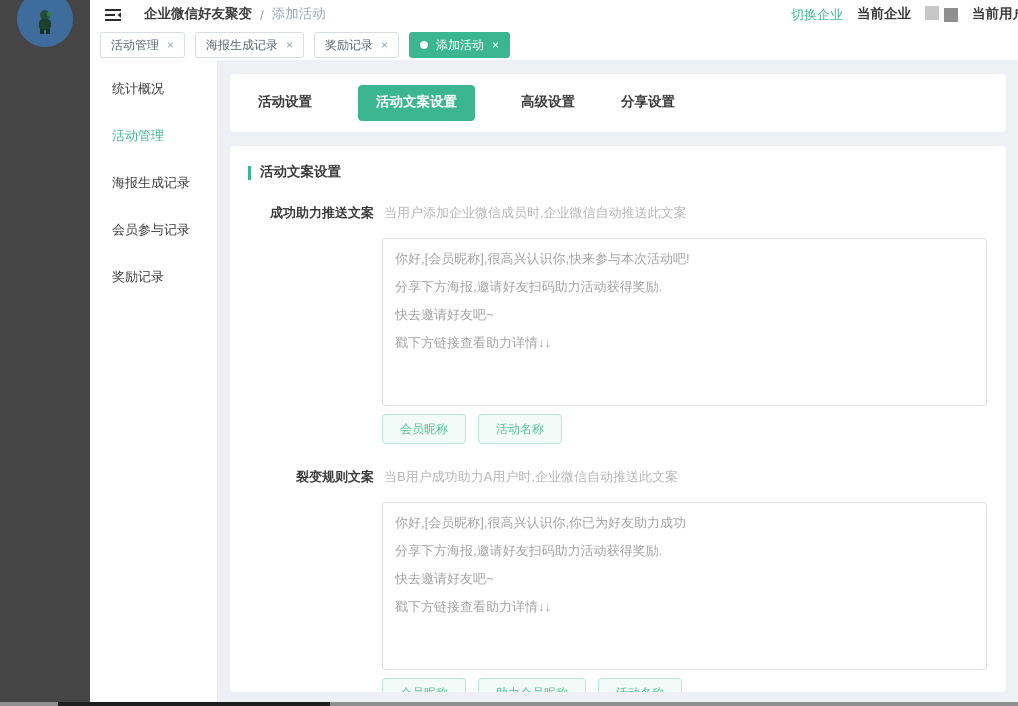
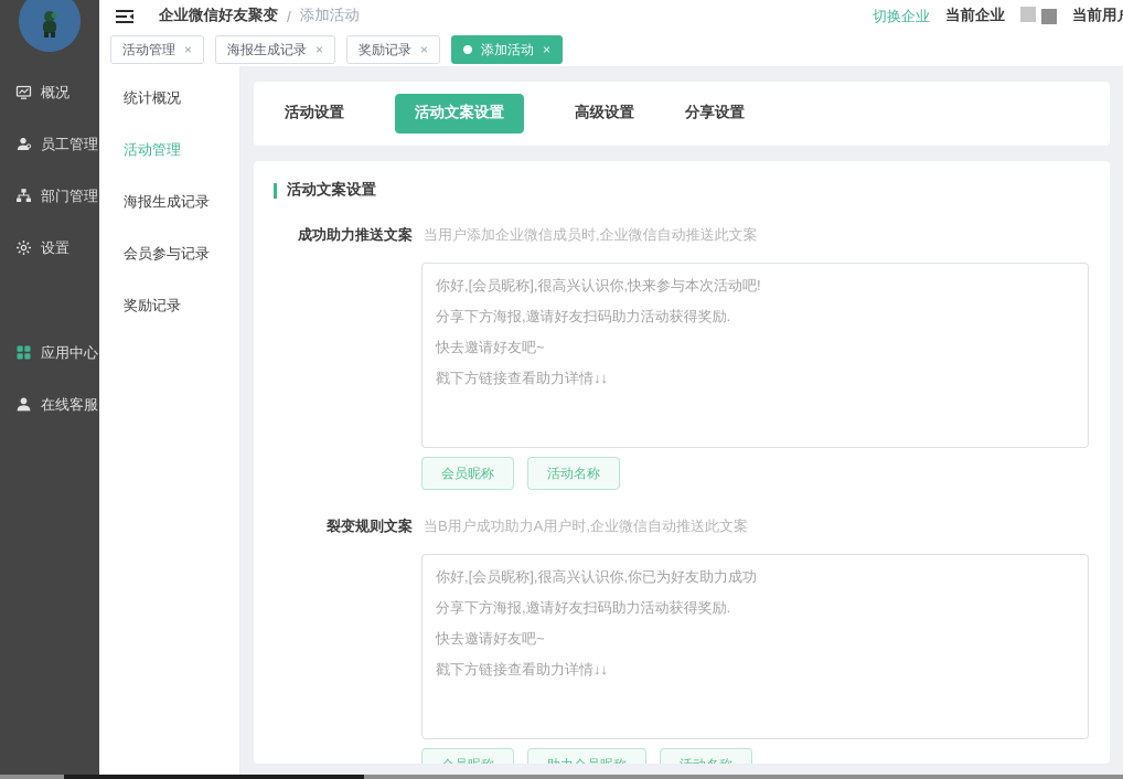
+ 概况
+ 员工管理
+ 部门管理
+ 设置
+ 应用中心
+ 在线客服
  企业微信好友聚变
  /
  添加活动
  切换企业
  当前企业
  当前用
  活动管理
  ×
  海报生成记录
  ×
  奖励记录
  ×
  添加活动
  ×
  统计概况
  活动管理
  海报生成记录
  会员参与记录
  奖励记录
  活动设置
  活动文案设置
  高级设置
  分享设置
  活动文案设置
  成功助力推送文案
  当用户添加企业微信成员时,企业微信自动推送此文案
  你好,[会员昵称],很高兴认识你,快来参与本次活动吧!
  分享下方海报,邀请好友扫码助力活动获得奖励.
  快去邀请好友吧~
  戳下方链接查看助力详情↓↓
  会员昵称
  活动名称
  裂变规则文案
  当B用户成功助力A用户时,企业微信自动推送此文案
  你好,[会员昵称],很高兴认识你,你已为好友助力成功
  分享下方海报,邀请好友扫码助力活动获得奖励.
  快去邀请好友吧~
  戳下方链接查看助力详情↓↓
